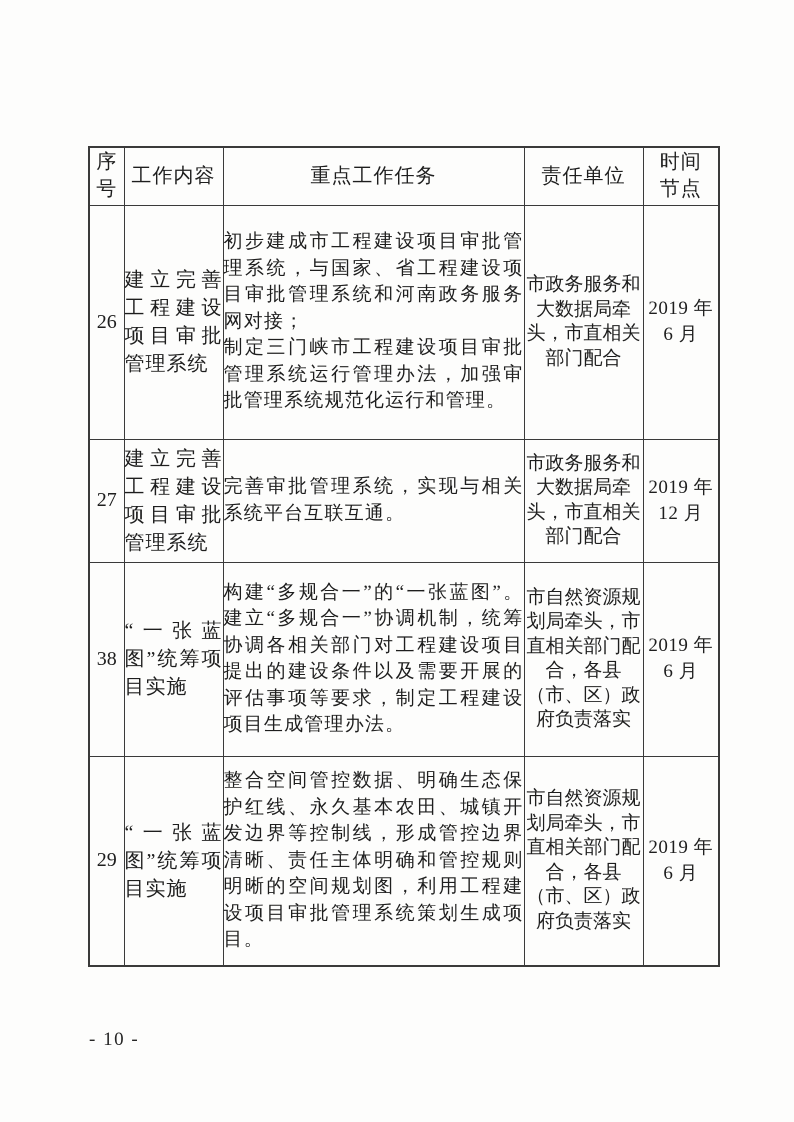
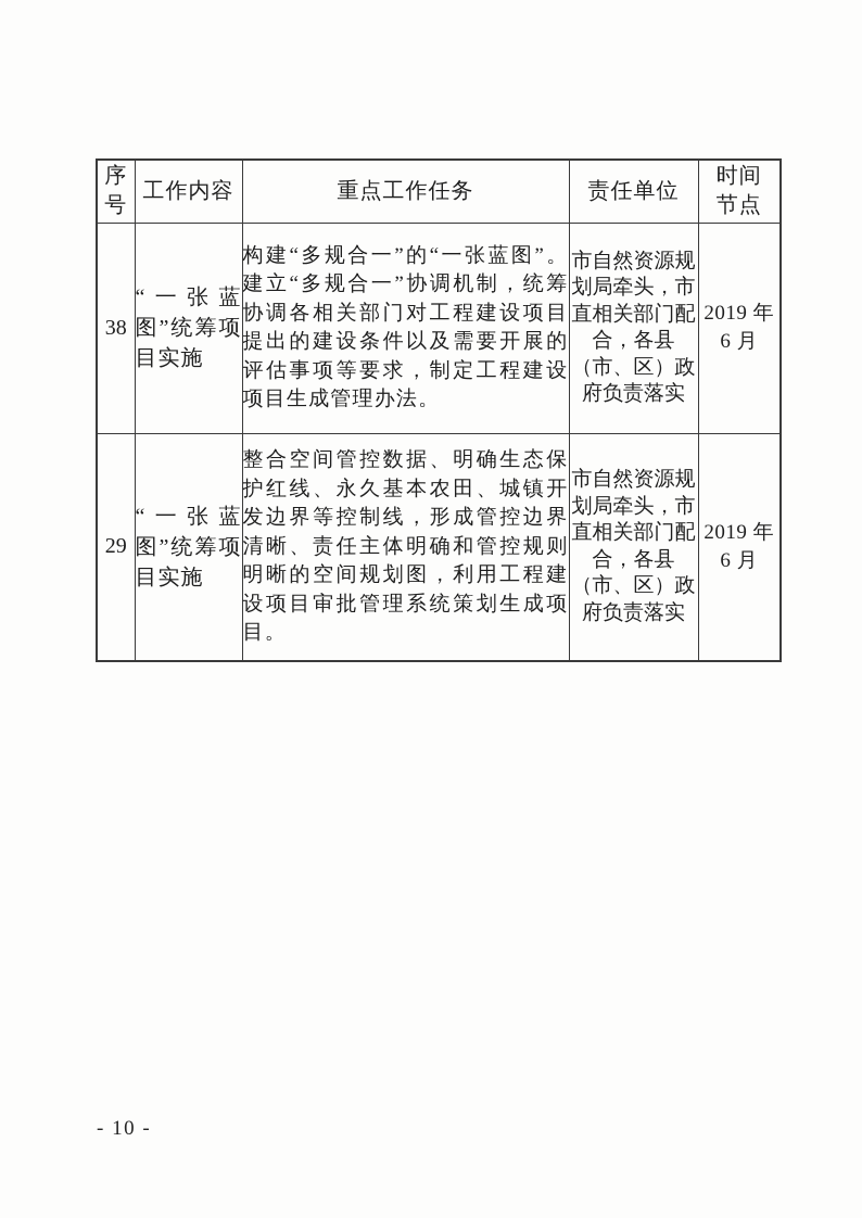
  序 号	工作内容	重点工作任务	责任单位	时间 节点
- 26	建立完善工程建设项目审批管理系统	初步建成市工程建设项目审批管理系统，与国家、省工程建设项目审批管理系统和河南政务服务网对接； 制定三门峡市工程建设项目审批管理系统运行管理办法，加强审批管理系统规范化运行和管理。	市政务服务和大数据局牵头，市直相关部门配合	2019 年 6 月
- 27	建立完善工程建设项目审批管理系统	完善审批管理系统，实现与相关系统平台互联互通。	市政务服务和大数据局牵头，市直相关部门配合	2019 年 12 月
  38	“一张蓝图”统筹项目实施	构建“多规合一”的“一张蓝图”。建立“多规合一”协调机制，统筹协调各相关部门对工程建设项目提出的建设条件以及需要开展的评估事项等要求，制定工程建设项目生成管理办法。	市自然资源规划局牵头，市直相关部门配合，各县（市、区）政府负责落实	2019 年 6 月
  29	“一张蓝图”统筹项目实施	整合空间管控数据、明确生态保护红线、永久基本农田、城镇开发边界等控制线，形成管控边界清晰、责任主体明确和管控规则明晰的空间规划图，利用工程建设项目审批管理系统策划生成项目。	市自然资源规划局牵头，市直相关部门配合，各县（市、区）政府负责落实	2019 年 6 月
  - 10 -
